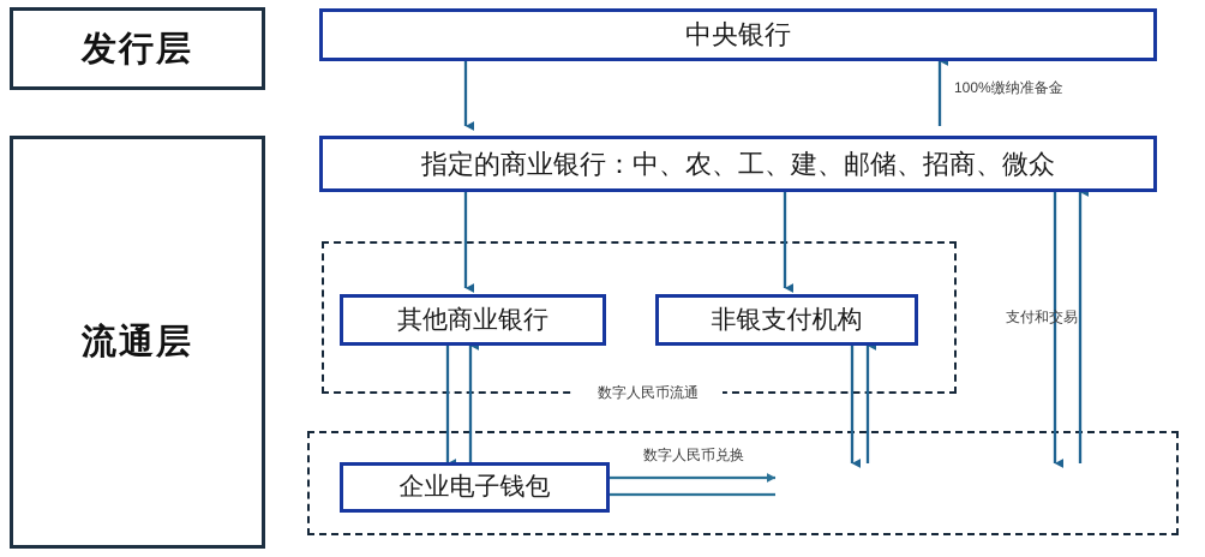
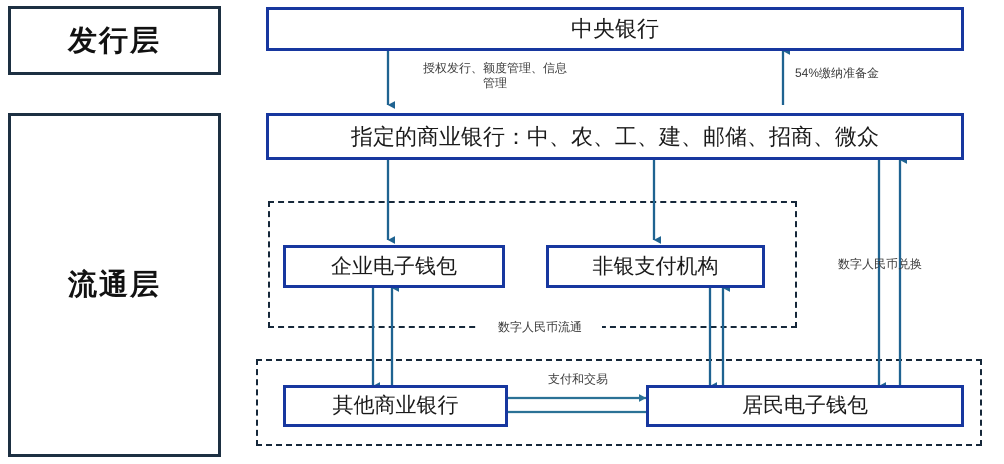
  发行层
  流通层
  中央银行
  指定的商业银行：中、农、工、建、邮储、招商、微众
- 其他商业银行
+ 企业电子钱包
  非银支付机构
- 企业电子钱包
+ 其他商业银行
+ 居民电子钱包
+ 授权发行、额度管理、信息
+ 管理
- 100%缴纳准备金
+ 54%缴纳准备金
- 支付和交易
+ 数字人民币兑换
  数字人民币流通
- 数字人民币兑换
+ 支付和交易
